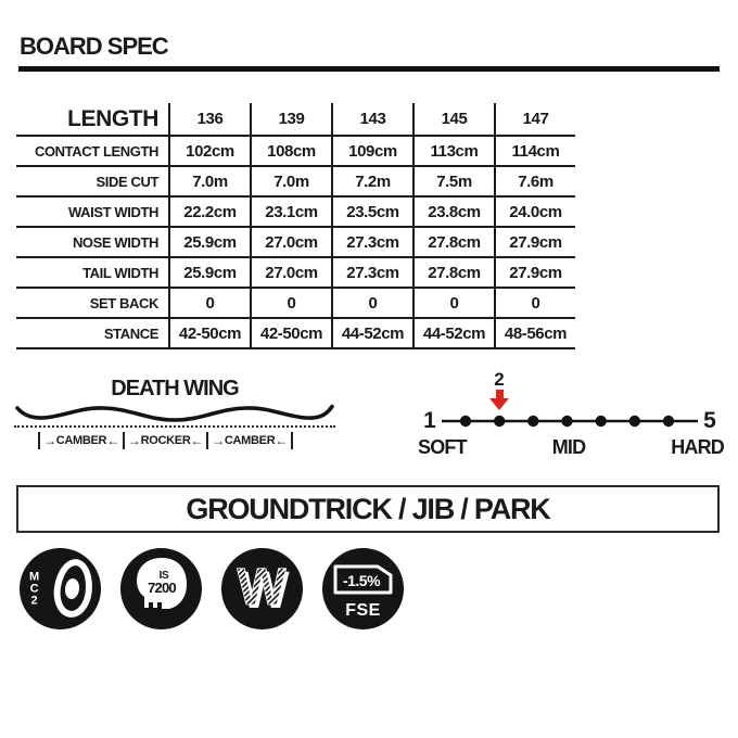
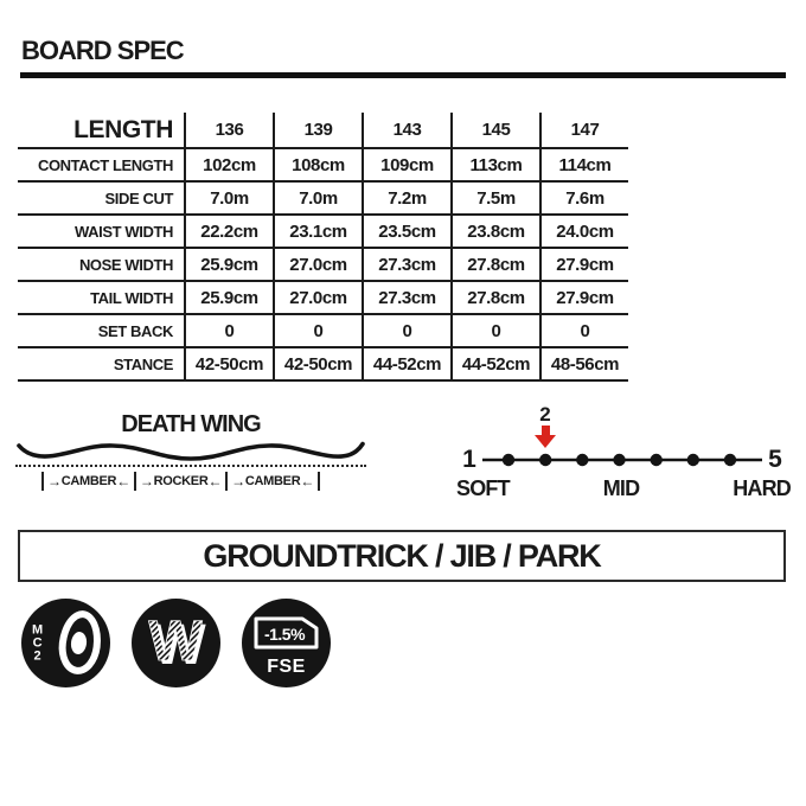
  BOARD SPEC
  LENGTH	136	139	143	145	147
  CONTACT LENGTH	102cm	108cm	109cm	113cm	114cm
  SIDE CUT	7.0m	7.0m	7.2m	7.5m	7.6m
  WAIST WIDTH	22.2cm	23.1cm	23.5cm	23.8cm	24.0cm
  NOSE WIDTH	25.9cm	27.0cm	27.3cm	27.8cm	27.9cm
  TAIL WIDTH	25.9cm	27.0cm	27.3cm	27.8cm	27.9cm
  SET BACK	0	0	0	0	0
  STANCE	42-50cm	42-50cm	44-52cm	44-52cm	48-56cm
  DEATH WING
  →
  CAMBER
  ←
  →
  ROCKER
  ←
  →
  CAMBER
  ←
  2
  1
  5
  SOFT
  MID
  HARD
  GROUNDTRICK / JIB / PARK
  M
  C
  2
- IS
- 7200
  W
  -1.5%
  FSE
